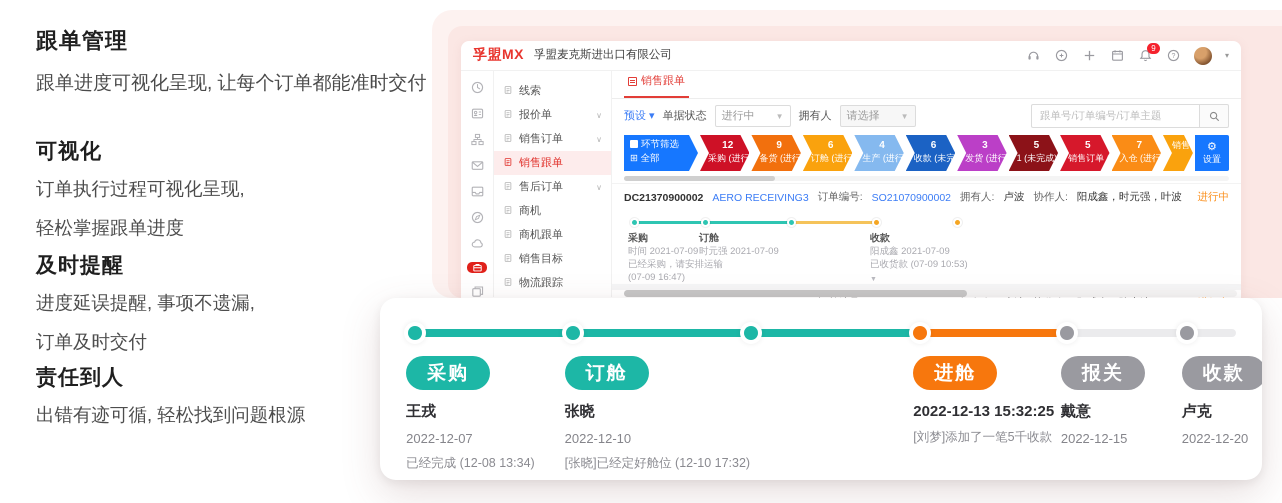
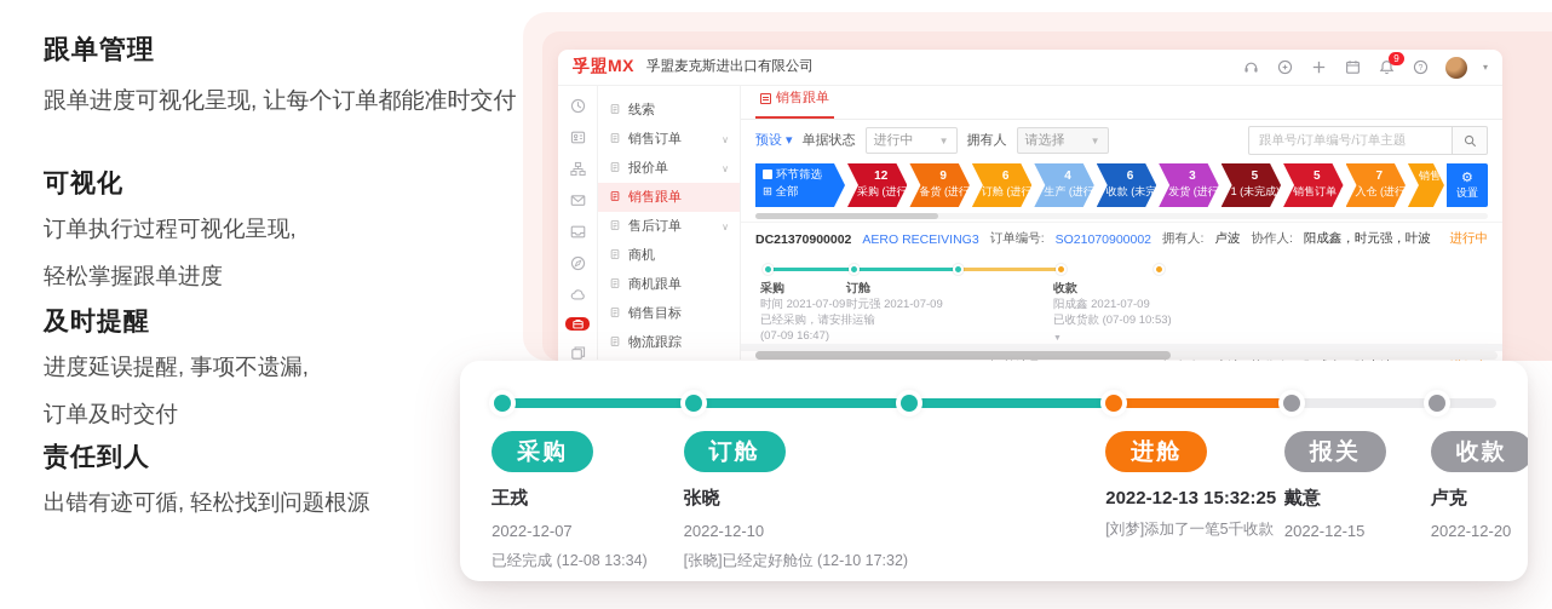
  跟单管理
  跟单进度可视化呈现, 让每个订单都能准时交付
  可视化
  订单执行过程可视化呈现,
  轻松掌握跟单进度
  及时提醒
  进度延误提醒, 事项不遗漏,
  订单及时交付
  责任到人
  出错有迹可循, 轻松找到问题根源
  孚盟MX
  孚盟麦克斯进出口有限公司
  9
  ▾
  线索
- 报价单
+ 销售订单
  ∨
- 销售订单
+ 报价单
  ∨
  销售跟单
  售后订单
  ∨
  商机
  商机跟单
  销售目标
  物流跟踪
  销售跟单
  预设 ▾
  单据状态
  进行中
  ▼
  拥有人
  请选择
  ▼
  跟单号/订单编号/订单主题
  环节筛选
  ⊞ 全部
  12
  采购 (进行
  9
  备货 (进行
  6
  订舱 (进行
  4
  生产 (进行
  6
  收款 (未完
  3
  发货 (进行
  5
  1 (未完成
  5
  7
  入仓 (进行
  销售
  ⚙
  设置
  DC21370900002
  AERO RECEIVING3
  订单编号:
  SO21070900002
  拥有人:
  卢波
  协作人:
  阳成鑫，时元强，叶波
  进行中
  采购
  时间 2021-07-09
  已经采购，请安排运输 (07-09 16:47)
  订舱
  时元强 2021-07-09
  收款
  阳成鑫 2021-07-09
  已收货款 (07-09 10:53)
  采购
  王戎
  2022-12-07
  已经完成 (12-08 13:34)
  订舱
  张晓
  2022-12-10
  [张晓]已经定好舱位 (12-10 17:32)
  进舱
  2022-12-13 15:32:25
  [刘梦]添加了一笔5千收款
  报关
  戴意
  2022-12-15
  收款
  卢克
  2022-12-20
